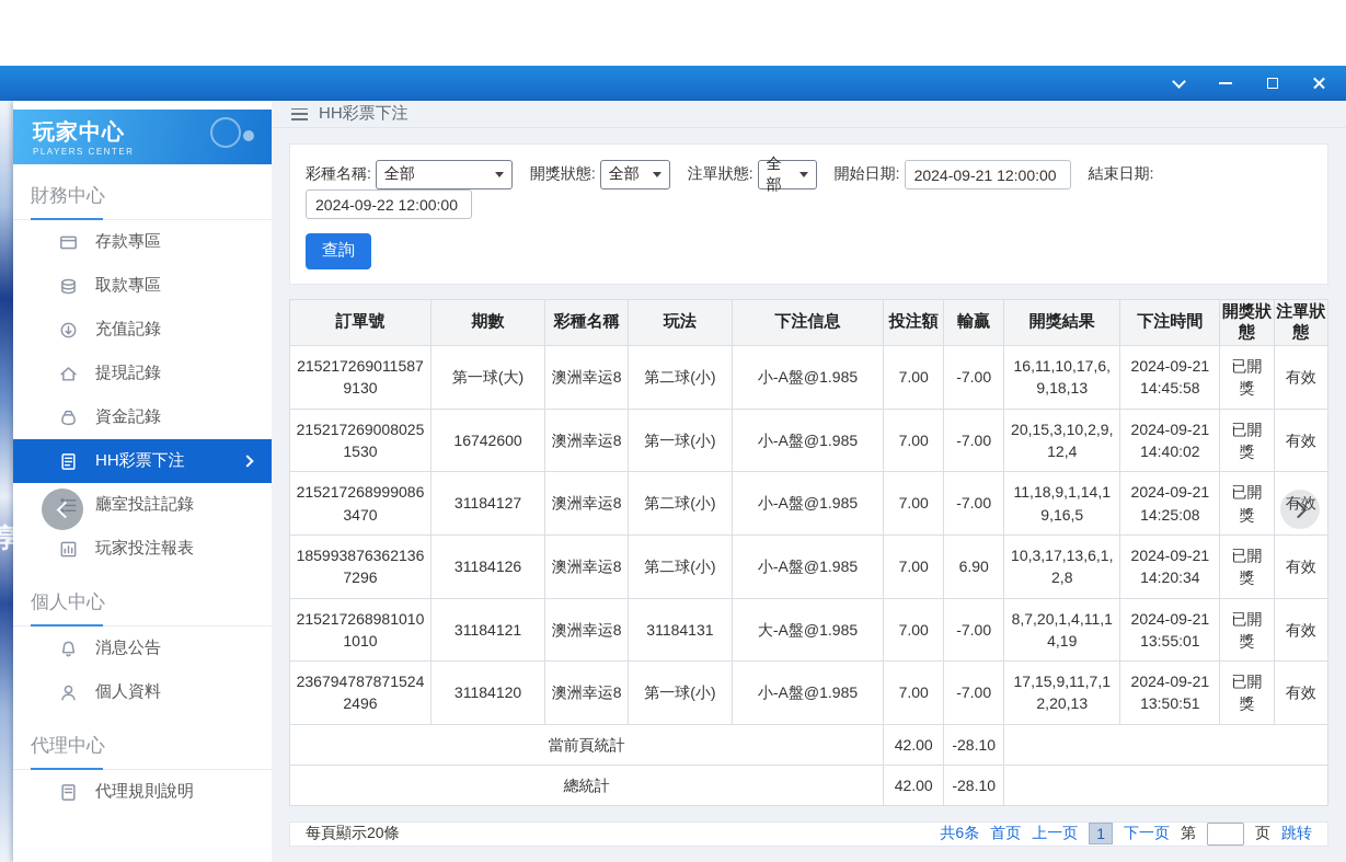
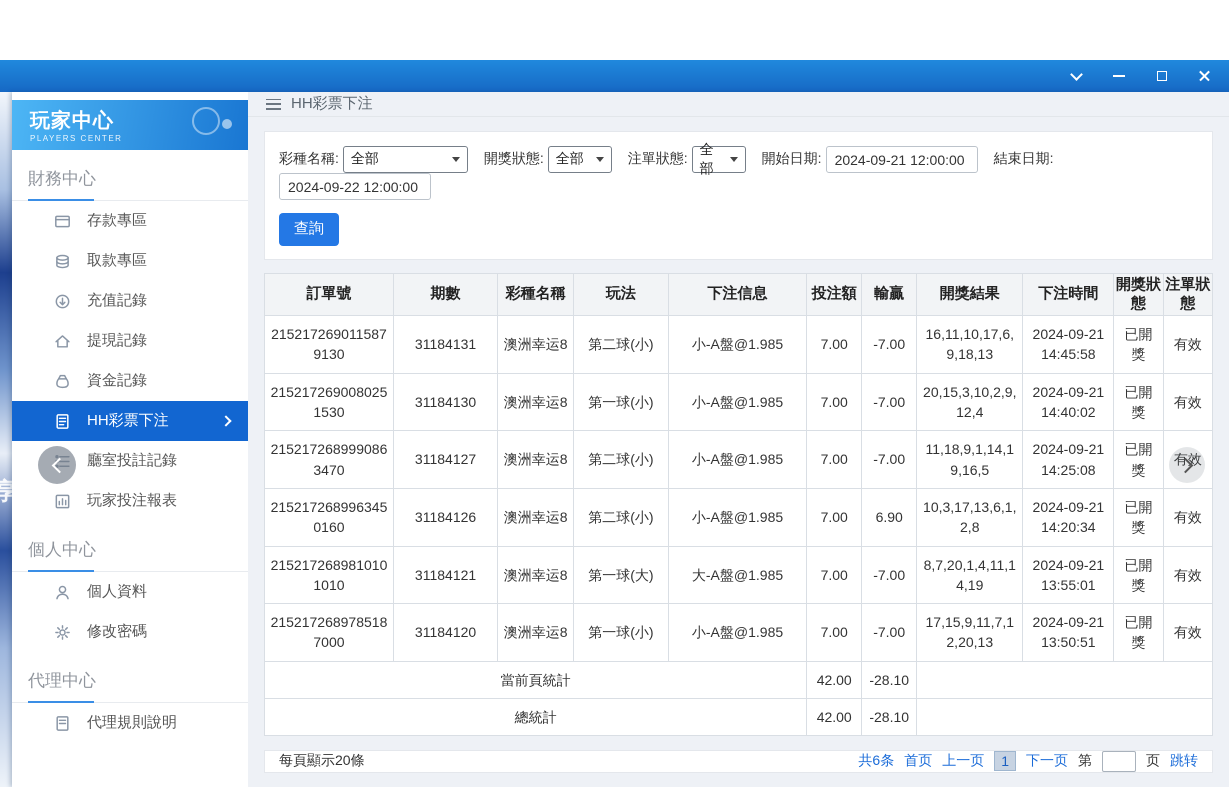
  享
  玩家中心
  PLAYERS CENTER
  財務中心
  存款專區
  取款專區
  充值記錄
  提現記錄
  資金記錄
  HH彩票下注
  廳室投註記錄
  玩家投注報表
  個人中心
- 消息公告
  個人資料
+ 修改密碼
  代理中心
  代理規則說明
  HH彩票下注
  彩種名稱:
  全部
  開獎狀態:
  全部
  注單狀態:
  全部
  開始日期:
  2024-09-21 12:00:00
  結束日期:
  2024-09-22 12:00:00
  查詢
  	訂單號	期數	彩種名稱	玩法	下注信息	投注額	輸贏	開獎結果	下注時間	開獎狀態	注單狀態
- 2152172690115879130	第一球(大)	澳洲幸运8	第二球(小)	小-A盤@1.985	7.00	-7.00	16,11,10,17,6,9,18,13	2024-09-21 14:45:58	已開獎	有效
+ 2152172690115879130	31184131	澳洲幸运8	第二球(小)	小-A盤@1.985	7.00	-7.00	16,11,10,17,6,9,18,13	2024-09-21 14:45:58	已開獎	有效
- 2152172690080251530	16742600	澳洲幸运8	第一球(小)	小-A盤@1.985	7.00	-7.00	20,15,3,10,2,9,12,4	2024-09-21 14:40:02	已開獎	有效
+ 2152172690080251530	31184130	澳洲幸运8	第一球(小)	小-A盤@1.985	7.00	-7.00	20,15,3,10,2,9,12,4	2024-09-21 14:40:02	已開獎	有效
  2152172689990863470	31184127	澳洲幸运8	第二球(小)	小-A盤@1.985	7.00	-7.00	11,18,9,1,14,19,16,5	2024-09-21 14:25:08	已開獎	有效
- 1859938763621367296	31184126	澳洲幸运8	第二球(小)	小-A盤@1.985	7.00	6.90	10,3,17,13,6,1,2,8	2024-09-21 14:20:34	已開獎	有效
+ 2152172689963450160	31184126	澳洲幸运8	第二球(小)	小-A盤@1.985	7.00	6.90	10,3,17,13,6,1,2,8	2024-09-21 14:20:34	已開獎	有效
- 2152172689810101010	31184121	澳洲幸运8	31184131	大-A盤@1.985	7.00	-7.00	8,7,20,1,4,11,14,19	2024-09-21 13:55:01	已開獎	有效
+ 2152172689810101010	31184121	澳洲幸运8	第一球(大)	大-A盤@1.985	7.00	-7.00	8,7,20,1,4,11,14,19	2024-09-21 13:55:01	已開獎	有效
- 2367947878715242496	31184120	澳洲幸运8	第一球(小)	小-A盤@1.985	7.00	-7.00	17,15,9,11,7,12,20,13	2024-09-21 13:50:51	已開獎	有效
+ 2152172689785187000	31184120	澳洲幸运8	第一球(小)	小-A盤@1.985	7.00	-7.00	17,15,9,11,7,12,20,13	2024-09-21 13:50:51	已開獎	有效
  當前頁統計	42.00	-28.10
  總統計	42.00	-28.10
  每頁顯示20條
  共6条
  首页
  上一页
  1
  下一页
  第
  页
  跳转
